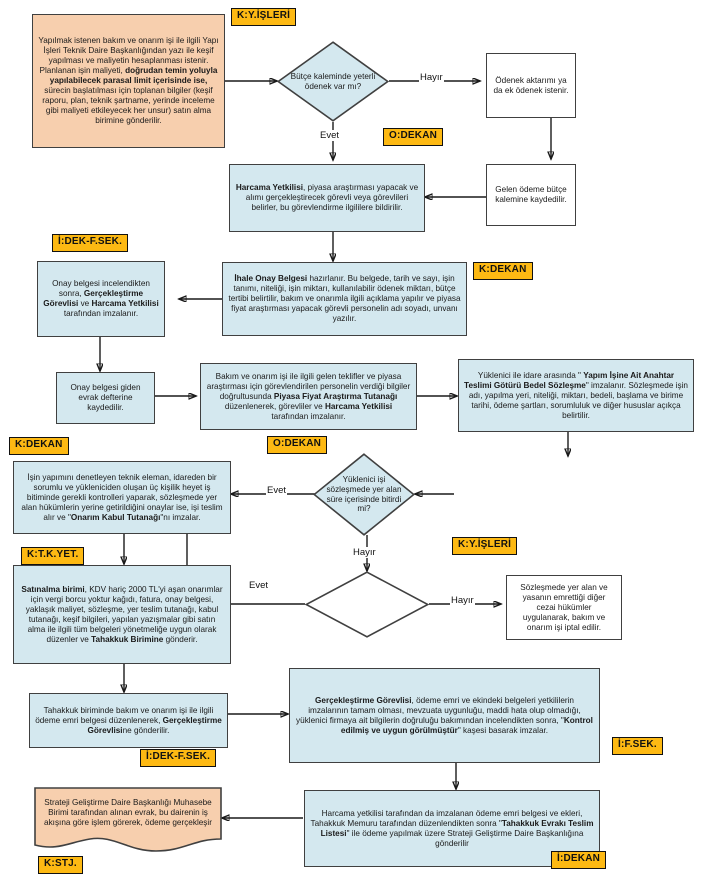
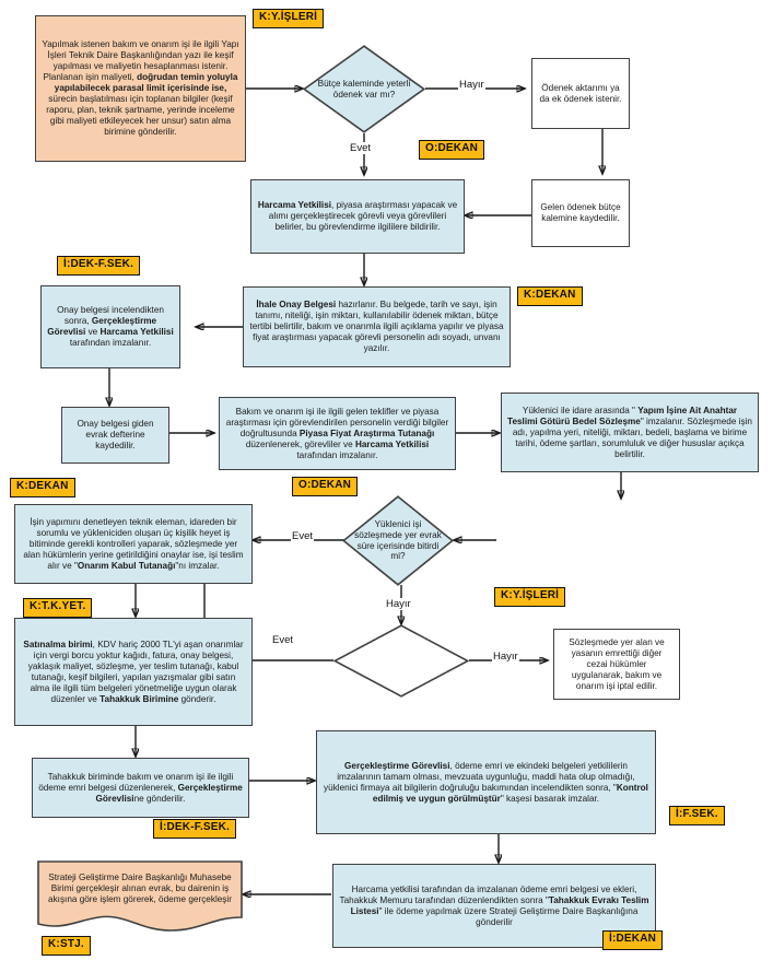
  Yapılmak istenen bakım ve onarım işi ile ilgili Yapı İşleri Teknik Daire Başkanlığından yazı ile keşif yapılması ve maliyetin hesaplanması istenir. Planlanan işin maliyeti, doğrudan temin yoluyla yapılabilecek parasal limit içerisinde ise, sürecin başlatılması için toplanan bilgiler (keşif raporu, plan, teknik şartname, yerinde inceleme gibi maliyeti etkileyecek her unsur) satın alma birimine gönderilir.
  Bütçe kaleminde yeterli ödenek var mı?
  Ödenek aktarımı ya da ek ödenek istenir.
- Gelen ödeme bütçe kalemine kaydedilir.
+ Gelen ödenek bütçe kalemine kaydedilir.
  Harcama Yetkilisi, piyasa araştırması yapacak ve alımı gerçekleştirecek görevli veya görevlileri belirler, bu görevlendirme ilgililere bildirilir.
  İhale Onay Belgesi hazırlanır. Bu belgede, tarih ve sayı, işin tanımı, niteliği, işin miktarı, kullanılabilir ödenek miktarı, bütçe tertibi belirtilir, bakım ve onarımla ilgili açıklama yapılır ve piyasa fiyat araştırması yapacak görevli personelin adı soyadı, unvanı yazılır.
  Onay belgesi incelendikten sonra, Gerçekleştirme Görevlisi ve Harcama Yetkilisi tarafından imzalanır.
  Onay belgesi giden evrak defterine kaydedilir.
  Bakım ve onarım işi ile ilgili gelen teklifler ve piyasa araştırması için görevlendirilen personelin verdiği bilgiler doğrultusunda Piyasa Fiyat Araştırma Tutanağı düzenlenerek, görevliler ve Harcama Yetkilisi tarafından imzalanır.
  Yüklenici ile idare arasında " Yapım İşine Ait Anahtar Teslimi Götürü Bedel Sözleşme" imzalanır. Sözleşmede işin adı, yapılma yeri, niteliği, miktarı, bedeli, başlama ve birime tarihi, ödeme şartları, sorumluluk ve diğer hususlar açıkça belirtilir.
- Yüklenici işi sözleşmede yer alan süre içerisinde bitirdi mi?
+ Yüklenici işi sözleşmede yer evrak süre içerisinde bitirdi mi?
  İşin yapımını denetleyen teknik eleman, idareden bir sorumlu ve yükleniciden oluşan üç kişilik heyet iş bitiminde gerekli kontrolleri yaparak, sözleşmede yer alan hükümlerin yerine getirildiğini onaylar ise, işi teslim alır ve "Onarım Kabul Tutanağı"nı imzalar.
  Sözleşmede yer alan ve yasanın emrettiği diğer cezai hükümler uygulanarak, bakım ve onarım işi iptal edilir.
  Satınalma birimi, KDV hariç 2000 TL'yi aşan onarımlar için vergi borcu yoktur kağıdı, fatura, onay belgesi, yaklaşık maliyet, sözleşme, yer teslim tutanağı, kabul tutanağı, keşif bilgileri, yapılan yazışmalar gibi satın alma ile ilgili tüm belgeleri yönetmeliğe uygun olarak düzenler ve Tahakkuk Birimine gönderir.
  Tahakkuk biriminde bakım ve onarım işi ile ilgili ödeme emri belgesi düzenlenerek, Gerçekleştirme Görevlisine gönderilir.
  Gerçekleştirme Görevlisi, ödeme emri ve ekindeki belgeleri yetkililerin imzalarının tamam olması, mevzuata uygunluğu, maddi hata olup olmadığı, yüklenici firmaya ait bilgilerin doğruluğu bakımından incelendikten sonra, "Kontrol edilmiş ve uygun görülmüştür" kaşesi basarak imzalar.
  Harcama yetkilisi tarafından da imzalanan ödeme emri belgesi ve ekleri, Tahakkuk Memuru tarafından düzenlendikten sonra "Tahakkuk Evrakı Teslim Listesi" ile ödeme yapılmak üzere Strateji Geliştirme Daire Başkanlığına gönderilir
- Strateji Geliştirme Daire Başkanlığı Muhasebe Birimi tarafından alınan evrak, bu dairenin iş akışına göre işlem görerek, ödeme gerçekleşir
+ Strateji Geliştirme Daire Başkanlığı Muhasebe Birimi gerçekleşir alınan evrak, bu dairenin iş akışına göre işlem görerek, ödeme gerçekleşir
  K:Y.İŞLERİ
  O:DEKAN
  İ:DEK-F.SEK.
  K:DEKAN
  O:DEKAN
  K:DEKAN
  K:Y.İŞLERİ
  K:T.K.YET.
  İ:DEK-F.SEK.
  İ:F.SEK.
  İ:DEKAN
  K:STJ.
  Hayır
  Evet
  Evet
  Hayır
  Evet
  Hayır
